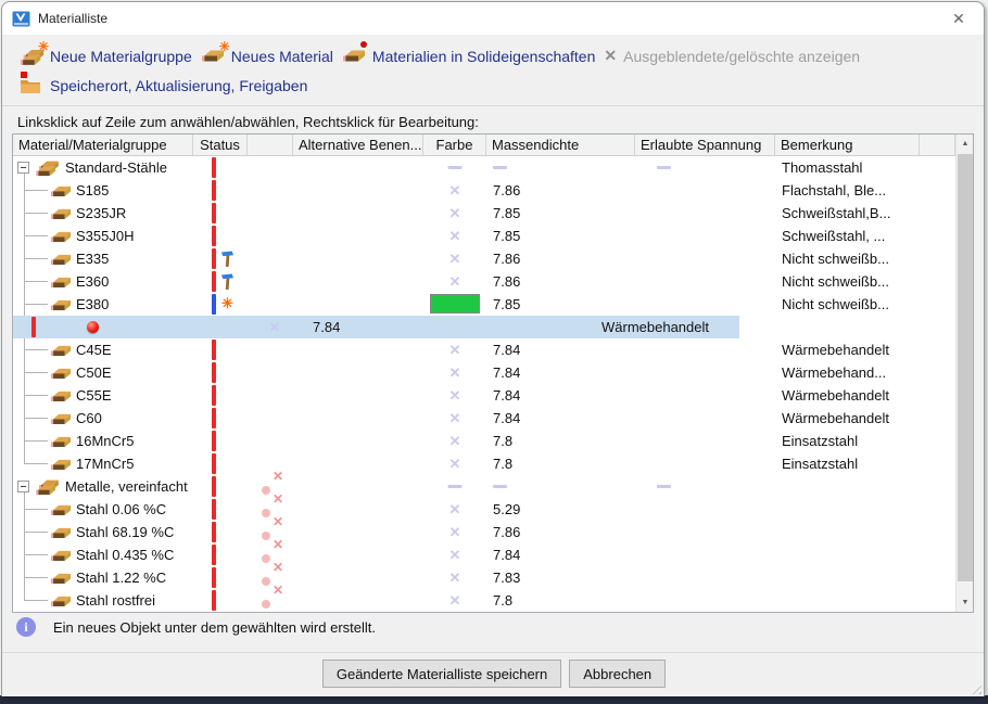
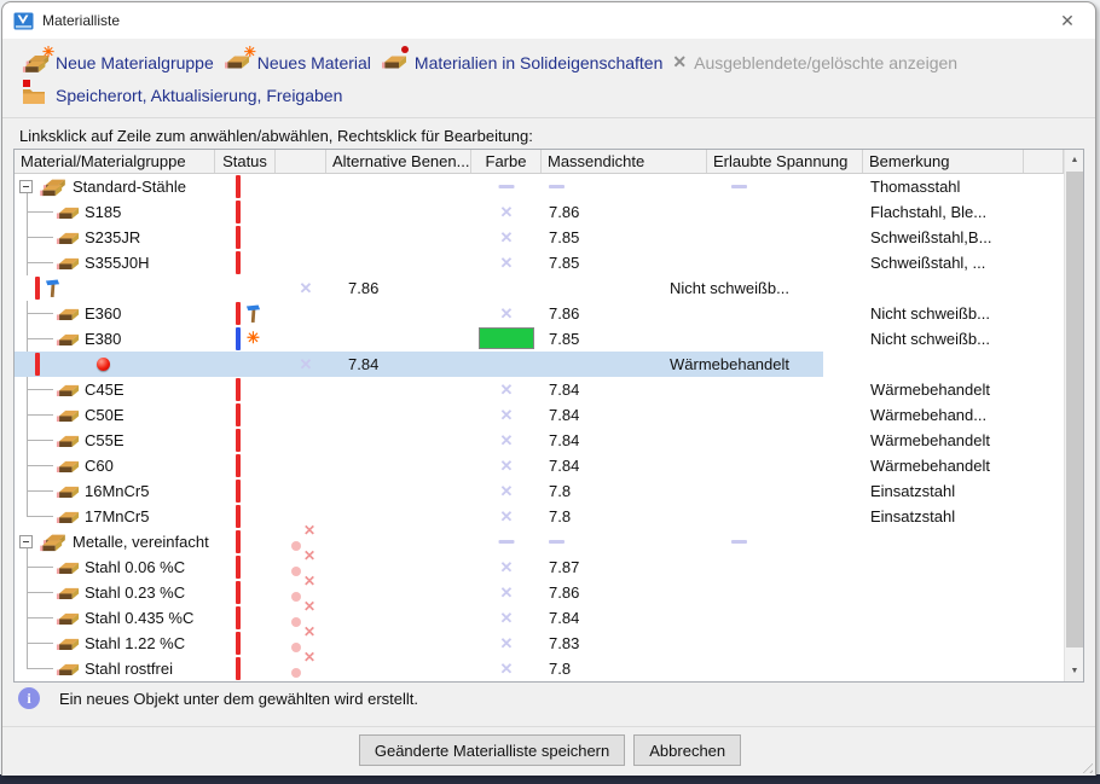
  Materialliste
  ✕
  ✳
  Neue Materialgruppe
  ✳
  Neues Material
  Materialien in Solideigenschaften
  ✕
  Ausgeblendete/gelöschte anzeigen
  Speicherort, Aktualisierung, Freigaben
  Linksklick auf Zeile zum anwählen/abwählen, Rechtsklick für Bearbeitung:
  Material/Materialgruppe
  Status
  Alternative Benen...
  Farbe
  Massendichte
  Erlaubte Spannung
  Bemerkung
  Standard-Stähle
  Thomasstahl
  S185
  ✕
  7.86
  Flachstahl, Ble...
  S235JR
  ✕
  7.85
  Schweißstahl,B...
  S355J0H
  ✕
  7.85
  Schweißstahl, ...
- E335
  ✕
  7.86
  Nicht schweißb...
  E360
  ✕
  7.86
  Nicht schweißb...
  E380
  ✳
  7.85
  Nicht schweißb...
  7.84
  Wärmebehandelt
  C45E
  ✕
  7.84
  Wärmebehandelt
  C50E
  ✕
  7.84
  Wärmebehand...
  C55E
  ✕
  7.84
  Wärmebehandelt
  C60
  ✕
  7.84
  Wärmebehandelt
  16MnCr5
  ✕
  7.8
  Einsatzstahl
  17MnCr5
  ✕
  7.8
  Einsatzstahl
  Metalle, vereinfacht
  ✕
  Stahl 0.06 %C
  ✕
  ✕
- 5.29
+ 7.87
- Stahl 68.19 %C
+ Stahl 0.23 %C
  ✕
  ✕
  7.86
  Stahl 0.435 %C
  ✕
  ✕
  7.84
  Stahl 1.22 %C
  ✕
  ✕
  7.83
  Stahl rostfrei
  ✕
  ✕
  7.8
  i
  Ein neues Objekt unter dem gewählten wird erstellt.
  Geänderte Materialliste speichern
  Abbrechen
